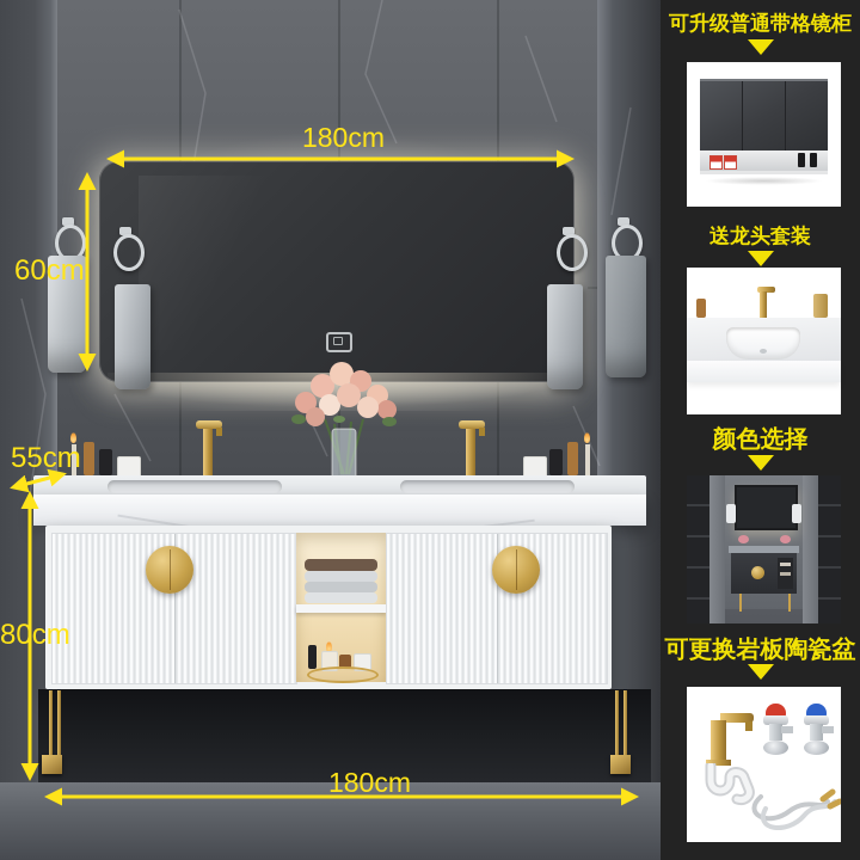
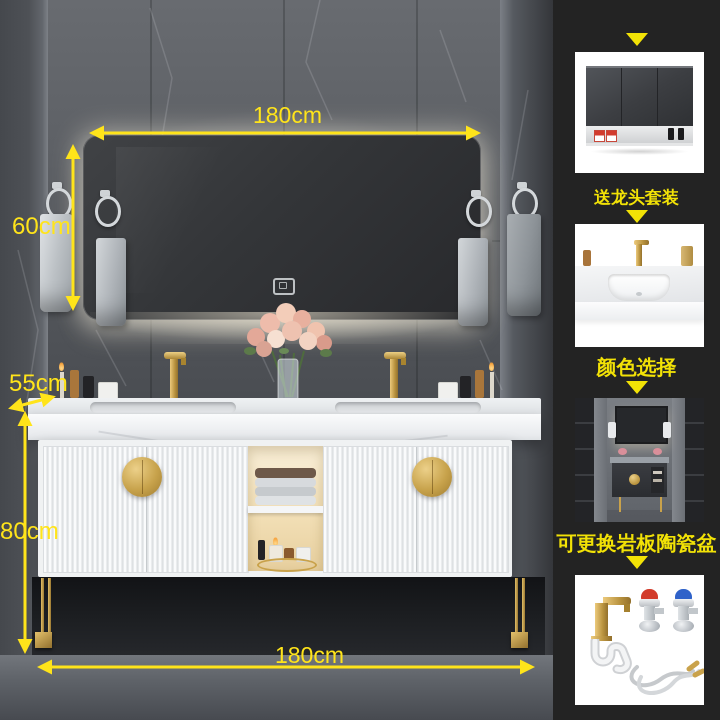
  180cm
  60cm
  55cm
  80cm
  180cm
- 可升级普通带格镜柜
  送龙头套装
  颜色选择
  可更换岩板陶瓷盆
